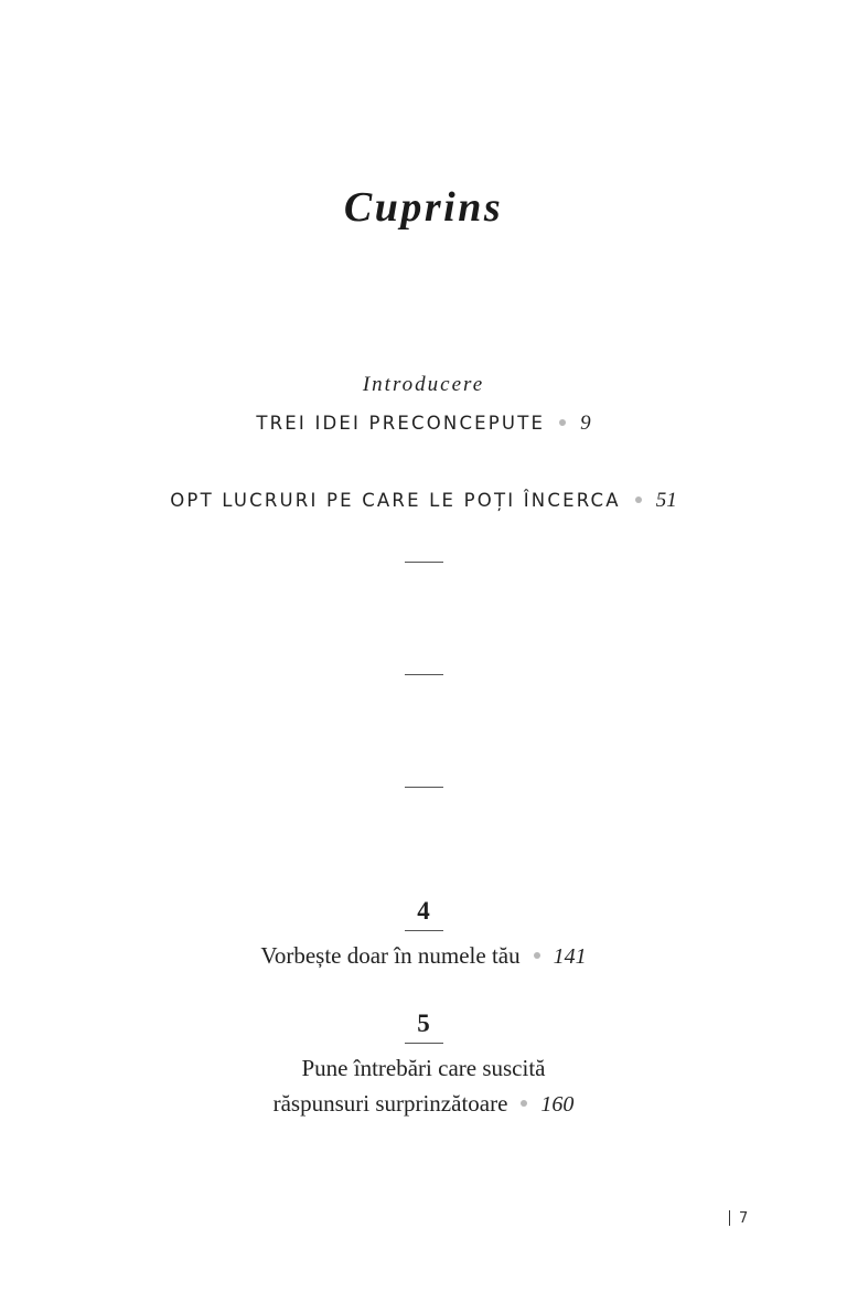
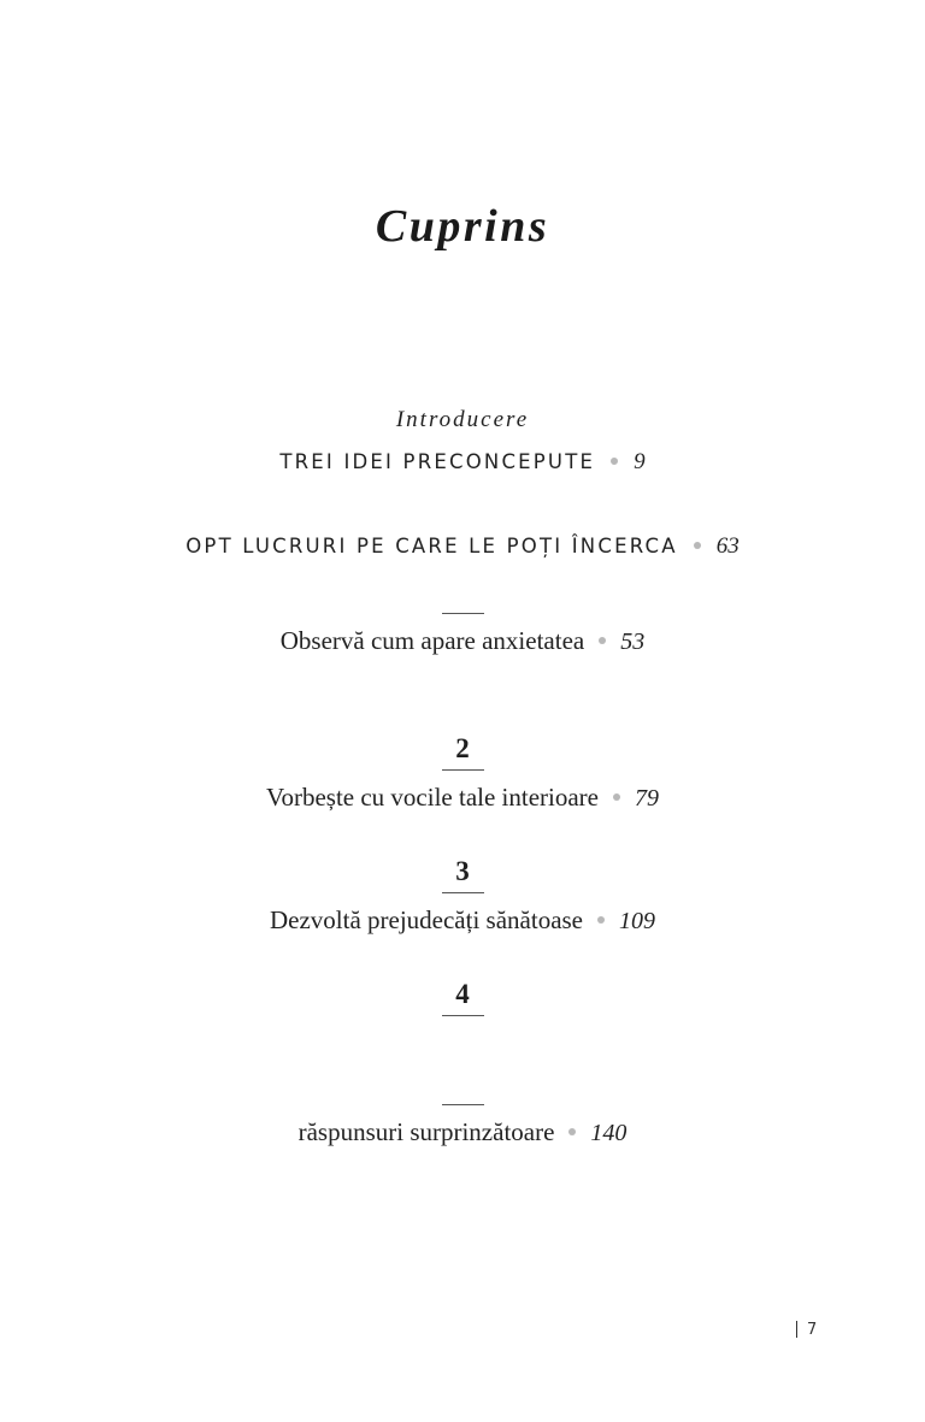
  Cuprins
  Introducere
  TREI IDEI PRECONCEPUTE 9
- OPT LUCRURI PE CARE LE POȚI ÎNCERCA 51
+ OPT LUCRURI PE CARE LE POȚI ÎNCERCA 63
+ Observă cum apare anxietatea 53
+ 2
+ Vorbește cu vocile tale interioare 79
+ 3
+ Dezvoltă prejudecăți sănătoase 109
  4
- Vorbește doar în numele tău 141
- 5
- Pune întrebări care suscită
- răspunsuri surprinzătoare 160
+ răspunsuri surprinzătoare 140
  7
